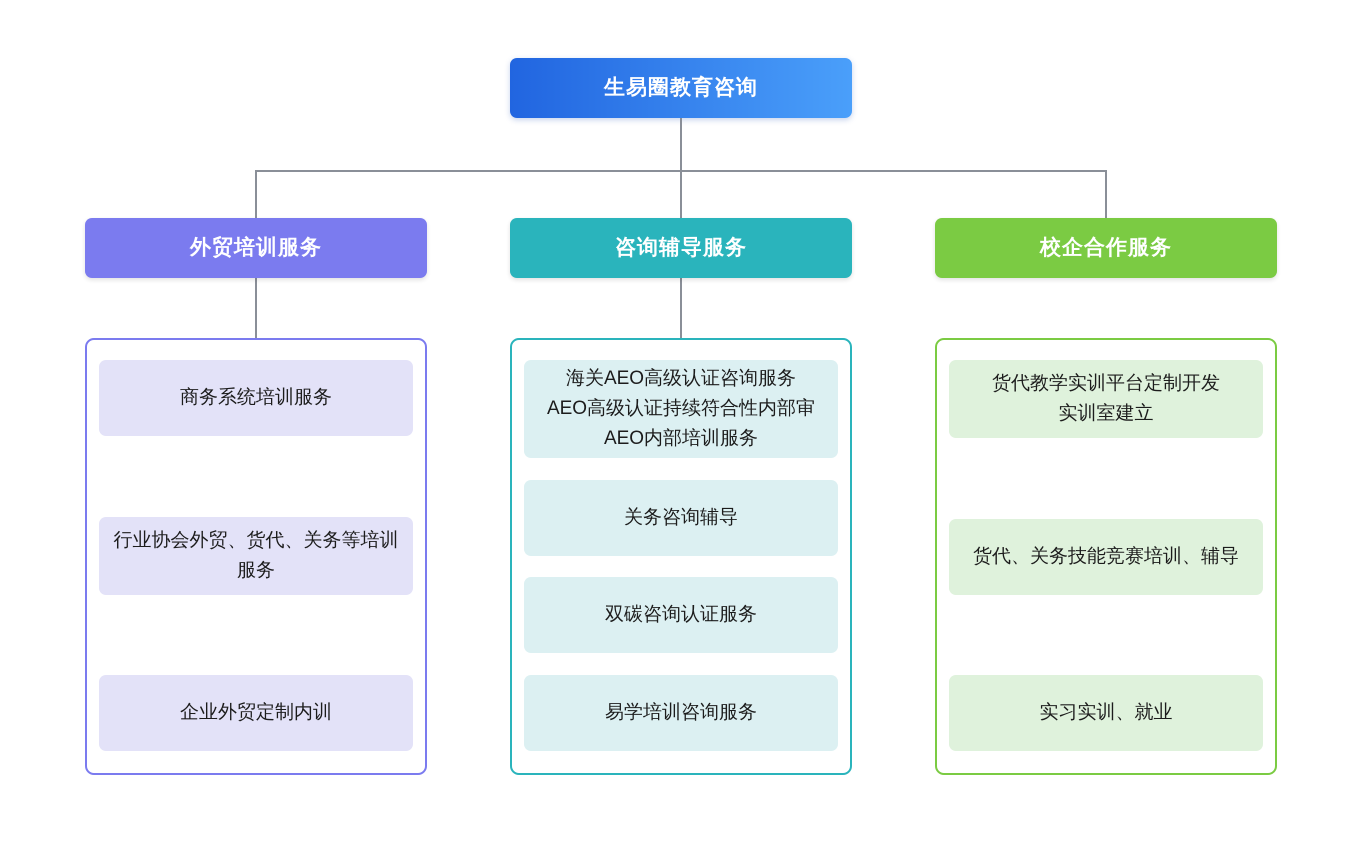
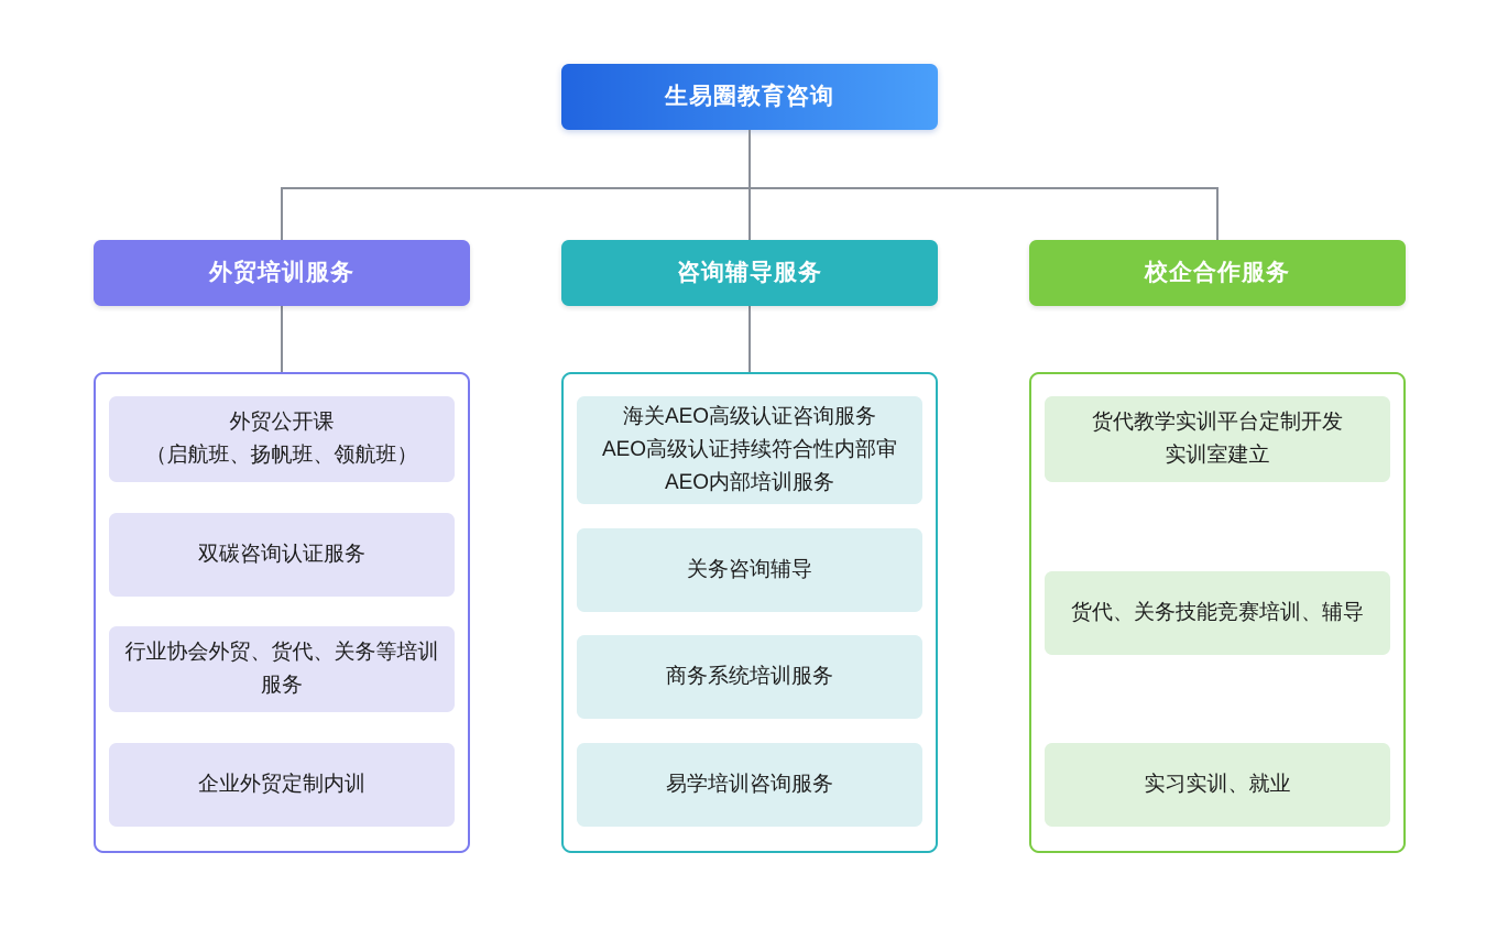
  生易圈教育咨询
  外贸培训服务
+ 外贸公开课
+ （启航班、扬帆班、领航班）
- 商务系统培训服务
+ 双碳咨询认证服务
  行业协会外贸、货代、关务等培训服务
  企业外贸定制内训
  咨询辅导服务
  海关AEO高级认证咨询服务
  AEO高级认证持续符合性内部审
  AEO内部培训服务
  关务咨询辅导
- 双碳咨询认证服务
+ 商务系统培训服务
  易学培训咨询服务
  校企合作服务
  货代教学实训平台定制开发
  实训室建立
  货代、关务技能竞赛培训、辅导
  实习实训、就业
